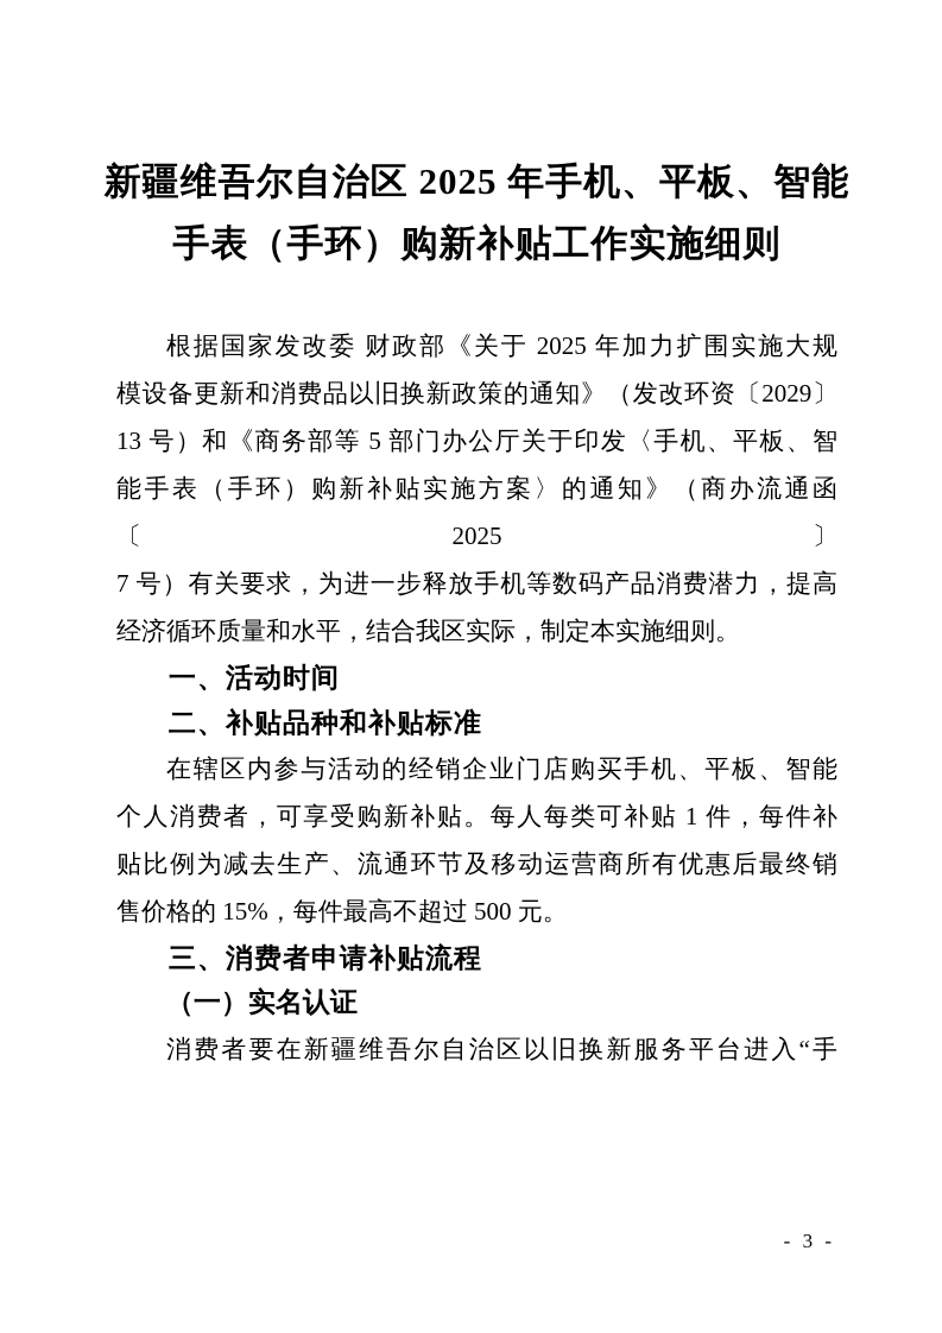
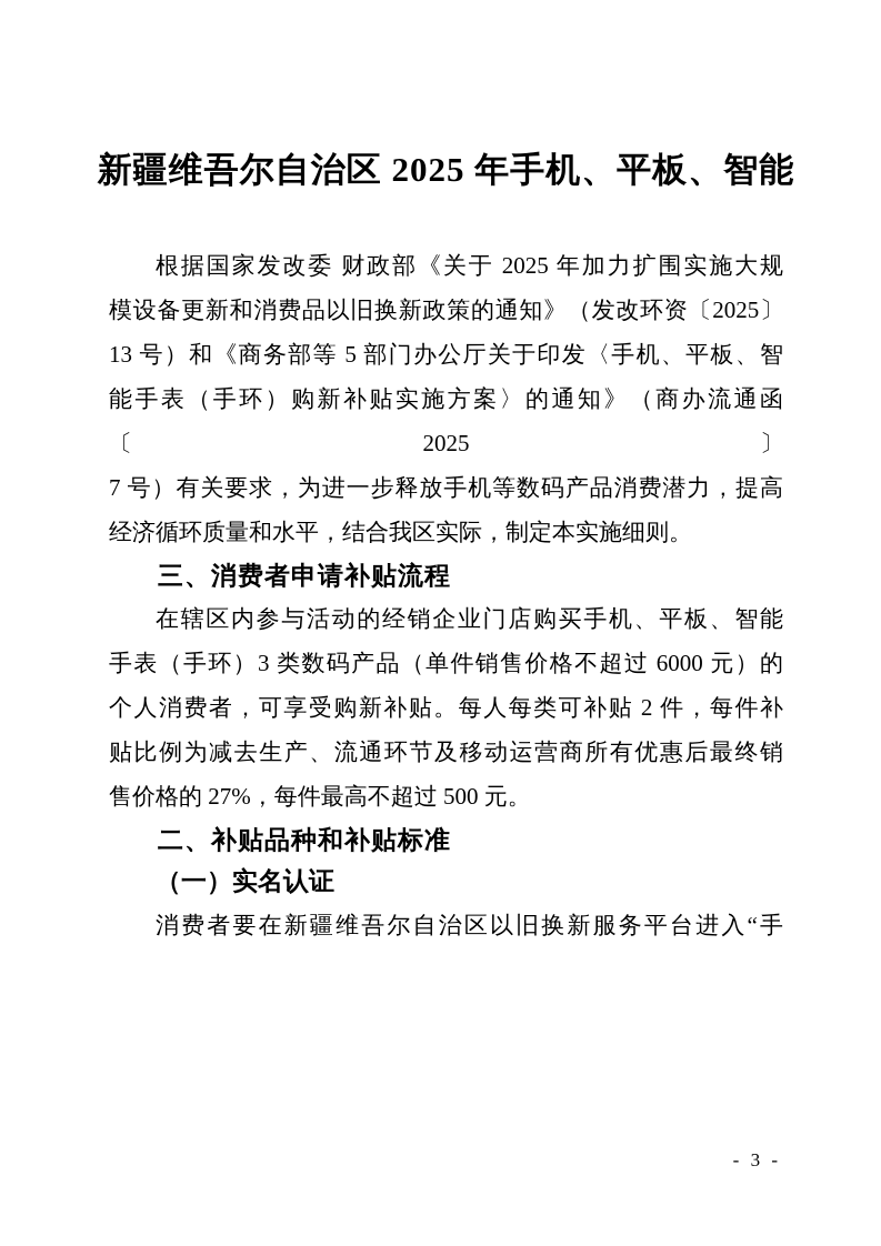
  新疆维吾尔自治区 2025 年手机、平板、智能
- 手表（手环）购新补贴工作实施细则
  根据国家发改委 财政部《关于 2025 年加力扩围实施大规
- 模设备更新和消费品以旧换新政策的通知》（发改环资〔2029〕
+ 模设备更新和消费品以旧换新政策的通知》（发改环资〔2025〕
  13 号）和《商务部等 5 部门办公厅关于印发〈手机、平板、智
  能手表（手环）购新补贴实施方案〉的通知》（商办流通函〔2025〕
  7 号）有关要求，为进一步释放手机等数码产品消费潜力，提高
  经济循环质量和水平，结合我区实际，制定本实施细则。
- 一、活动时间
- 二、补贴品种和补贴标准
+ 三、消费者申请补贴流程
  在辖区内参与活动的经销企业门店购买手机、平板、智能
+ 手表（手环）3 类数码产品（单件销售价格不超过 6000 元）的
- 个人消费者，可享受购新补贴。每人每类可补贴 1 件，每件补
+ 个人消费者，可享受购新补贴。每人每类可补贴 2 件，每件补
  贴比例为减去生产、流通环节及移动运营商所有优惠后最终销
- 售价格的 15%，每件最高不超过 500 元。
+ 售价格的 27%，每件最高不超过 500 元。
- 三、消费者申请补贴流程
+ 二、补贴品种和补贴标准
  （一）实名认证
  消费者要在新疆维吾尔自治区以旧换新服务平台进入“手
  - 3 -
